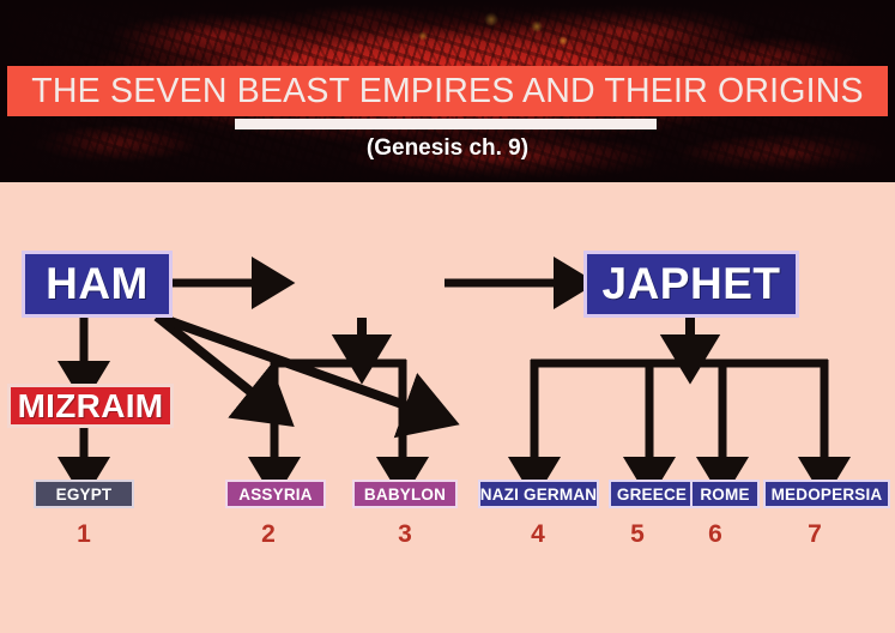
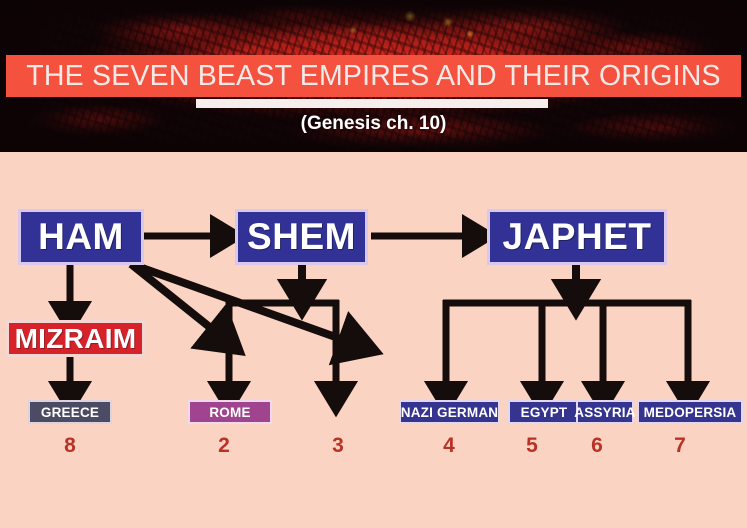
  THE SEVEN BEAST EMPIRES AND THEIR ORIGINS
- (Genesis ch. 9)
+ (Genesis ch. 10)
  HAM
+ SHEM
  JAPHET
  MIZRAIM
- EGYPT
+ GREECE
- ASSYRIA
+ ROME
- BABYLON
  NAZI GERMAN
- GREECE
+ EGYPT
- ROME
+ ASSYRIA
  MEDOPERSIA
- 1
+ 8
  2
  3
  4
  5
  6
  7
